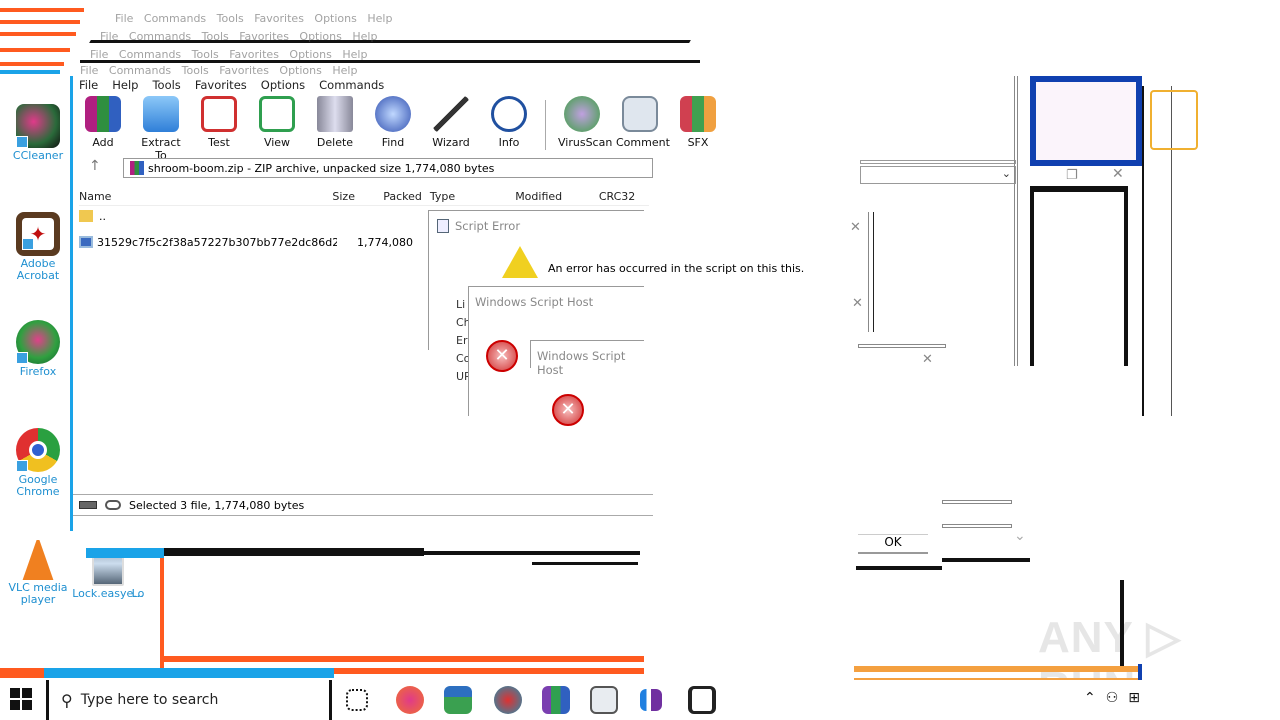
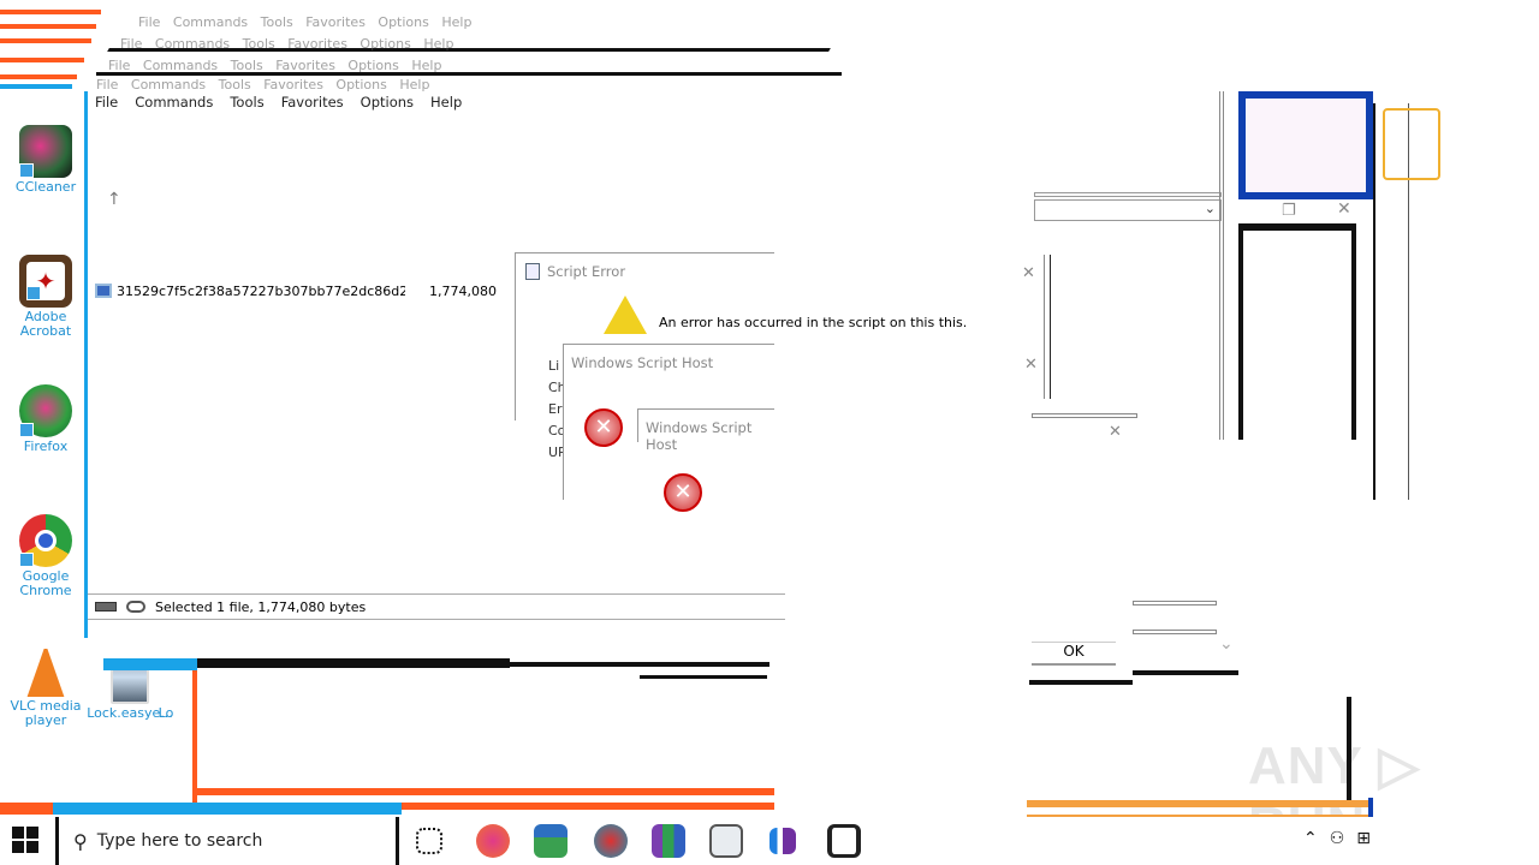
  File Commands Tools Favorites Options Help
  File Commands Tools Favorites Options Help
  File Commands Tools Favorites Options Help
  File Commands Tools Favorites Options Help
  CCleaner
  ✦
  Adobe Acrobat
  Firefox
  Google Chrome
  VLC media player
  Lock.easye...
  Lo
  File
- Help
+ Commands
  Tools
  Favorites
  Options
- Commands
+ Help
- Add
- Extract To
- Test
- View
- Delete
- Find
- Wizard
- Info
- VirusScan
- Comment
- SFX
  ↑
- shroom-boom.zip - ZIP archive, unpacked size 1,774,080 bytes
- Name
- Size
- Packed
- Type
- Modified
- CRC32
- ..
  31529c7f5c2f38a57227b307bb77e2dc86d2
  1,774,080
- Selected 3 file, 1,774,080 bytes
+ Selected 1 file, 1,774,080 bytes
  Script Error
  An error has occurred in the script on this this.
  Li
  Er
  Windows Script Host
  ✕
  Windows Script Host
  ✕
  ⌄
  ❐
  ✕
  ✕
  ✕
  ✕
  OK
  ⌄
  ⚲
  Type here to search
  ⌃
  ⚇
  ⊞
